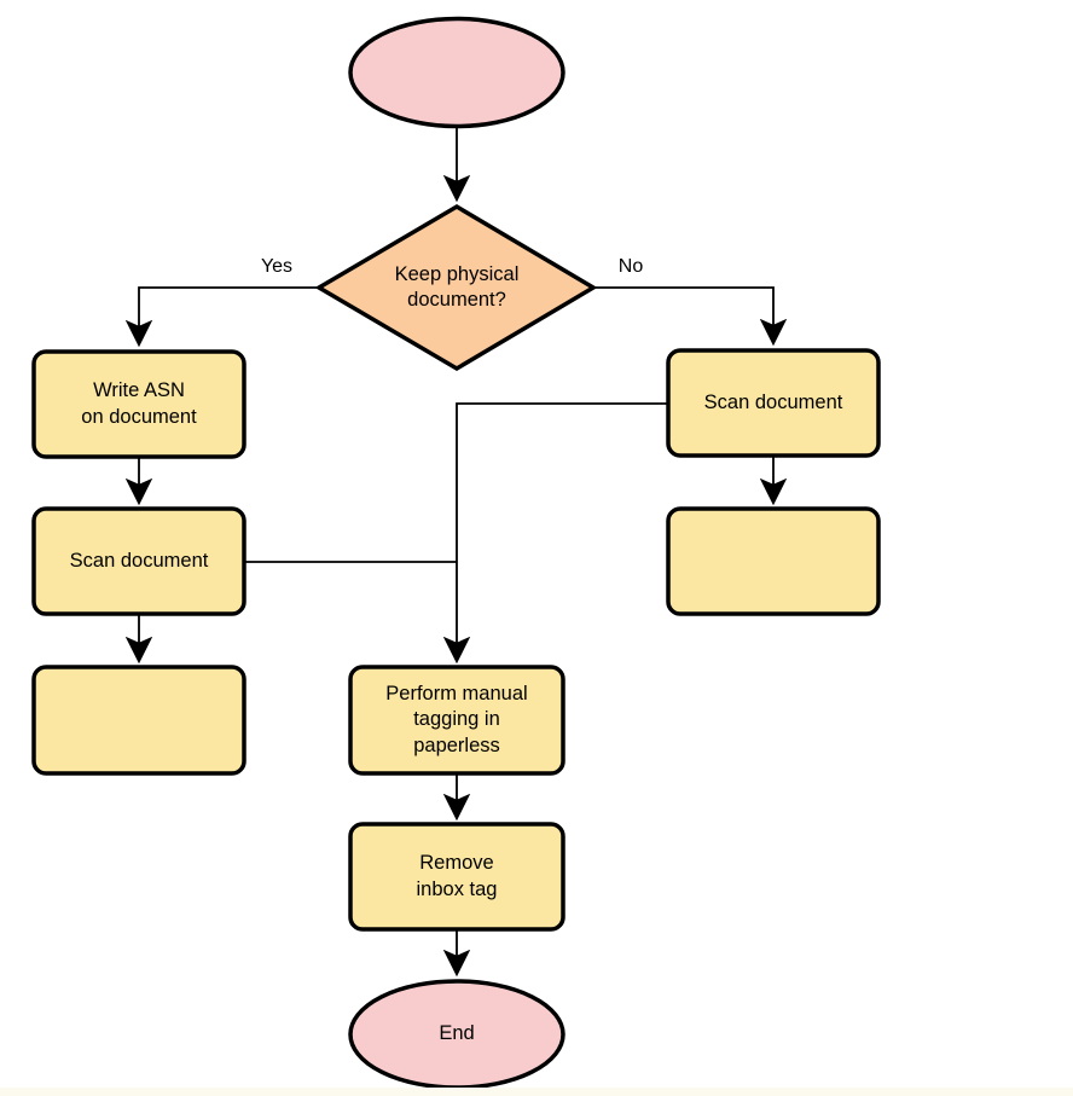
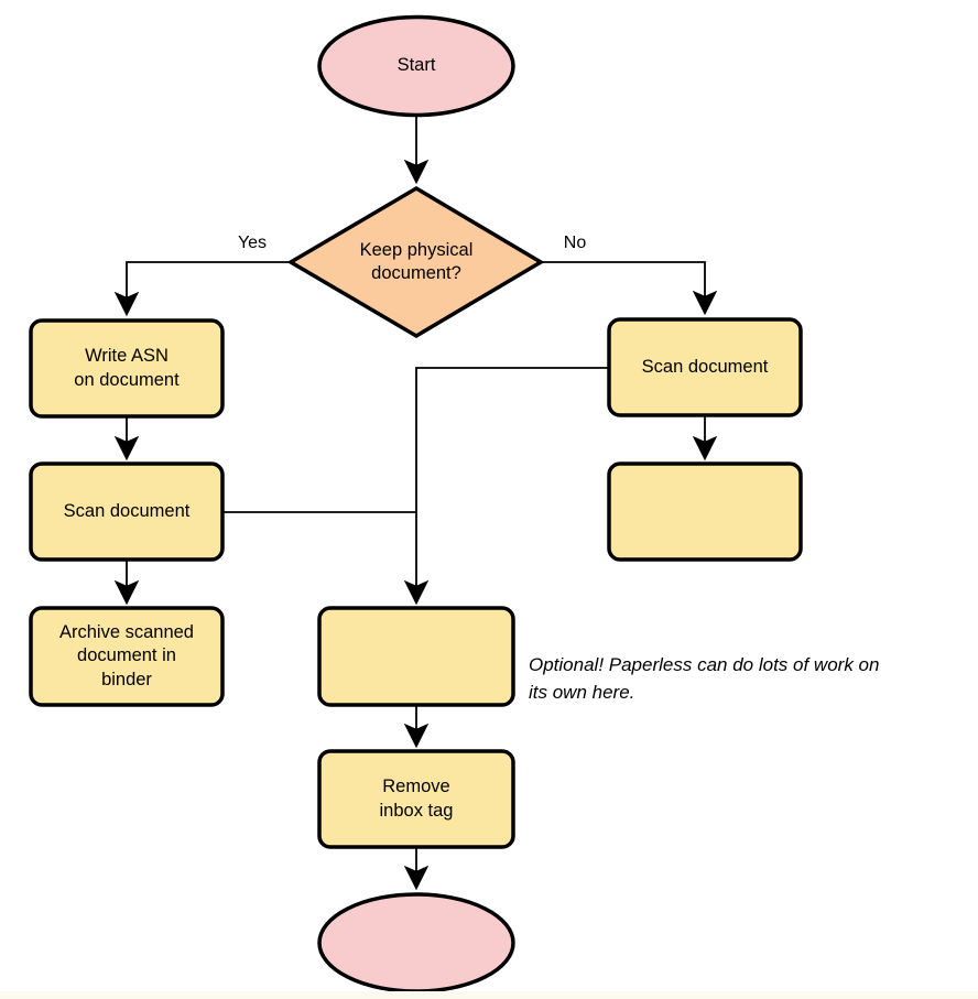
+ Start
  Keep physical
  document?
  Write ASN
  on document
  Scan document
+ Archive scanned
+ document in
+ binder
  Scan document
- Perform manual
- tagging in
- paperless
  Remove
  inbox tag
- End
  Yes
  No
+ Optional! Paperless can do lots of work on
+ its own here.
